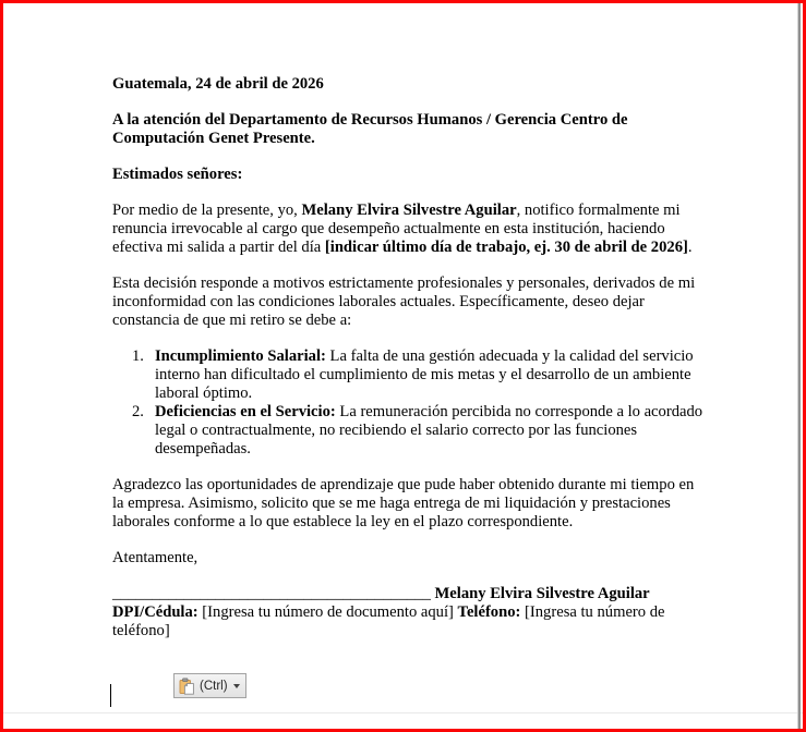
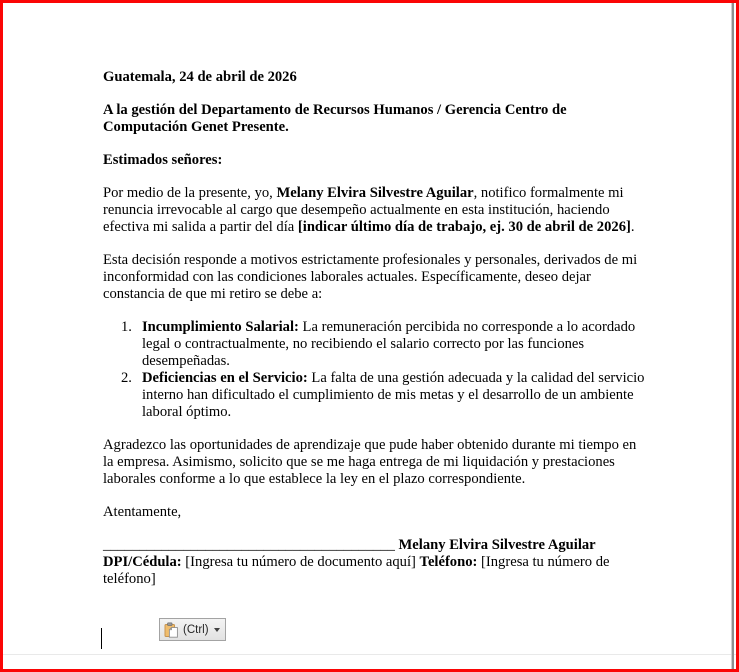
  Guatemala, 24 de abril de 2026
- A la atención del Departamento de Recursos Humanos / Gerencia Centro de Computación Genet Presente.
+ A la gestión del Departamento de Recursos Humanos / Gerencia Centro de Computación Genet Presente.
  Estimados señores:
  Por medio de la presente, yo, Melany Elvira Silvestre Aguilar, notifico formalmente mi renuncia irrevocable al cargo que desempeño actualmente en esta institución, haciendo efectiva mi salida a partir del día [indicar último día de trabajo, ej. 30 de abril de 2026].
  Esta decisión responde a motivos estrictamente profesionales y personales, derivados de mi inconformidad con las condiciones laborales actuales. Específicamente, deseo dejar constancia de que mi retiro se debe a:
  1.
- Incumplimiento Salarial: La falta de una gestión adecuada y la calidad del servicio interno han dificultado el cumplimiento de mis metas y el desarrollo de un ambiente laboral óptimo.
+ Incumplimiento Salarial: La remuneración percibida no corresponde a lo acordado legal o contractualmente, no recibiendo el salario correcto por las funciones desempeñadas.
  2.
- Deficiencias en el Servicio: La remuneración percibida no corresponde a lo acordado legal o contractualmente, no recibiendo el salario correcto por las funciones desempeñadas.
+ Deficiencias en el Servicio: La falta de una gestión adecuada y la calidad del servicio interno han dificultado el cumplimiento de mis metas y el desarrollo de un ambiente laboral óptimo.
  Agradezco las oportunidades de aprendizaje que pude haber obtenido durante mi tiempo en la empresa. Asimismo, solicito que se me haga entrega de mi liquidación y prestaciones laborales conforme a lo que establece la ley en el plazo correspondiente.
  Atentamente,
  ________________________________________ Melany Elvira Silvestre Aguilar DPI/Cédula: [Ingresa tu número de documento aquí] Teléfono: [Ingresa tu número de teléfono]
  (Ctrl)
